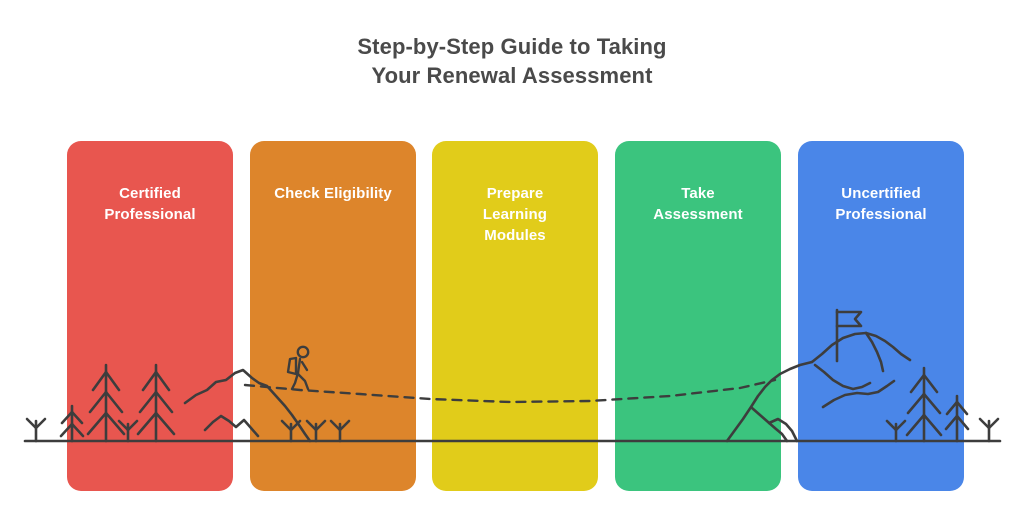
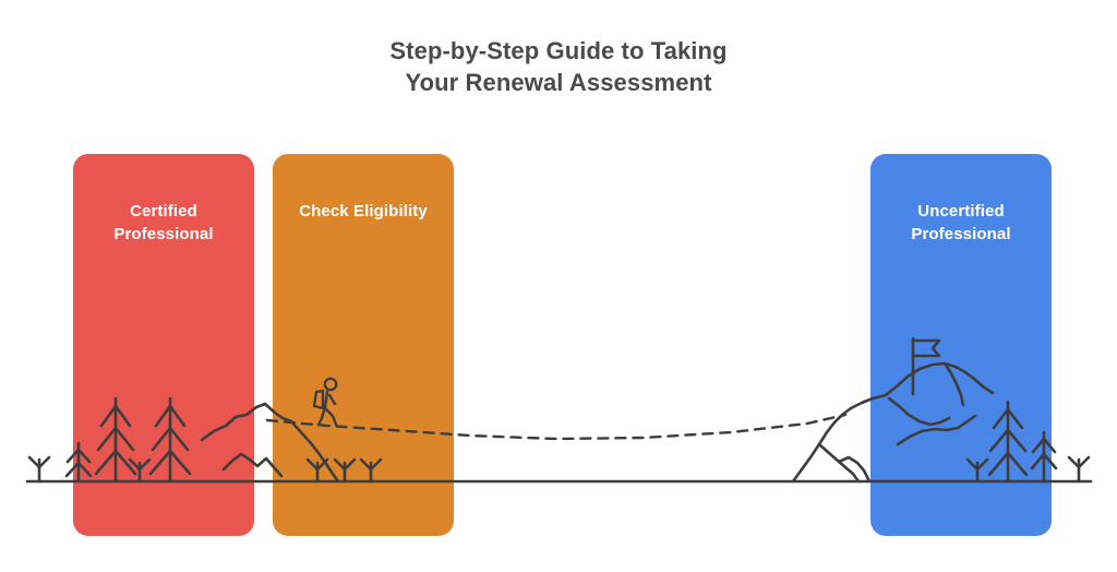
  Step-by-Step Guide to Taking
  Your Renewal Assessment
  Certified
  Professional
  Check Eligibility
- Prepare
- Learning
- Modules
- Take
- Assessment
  Uncertified
  Professional
